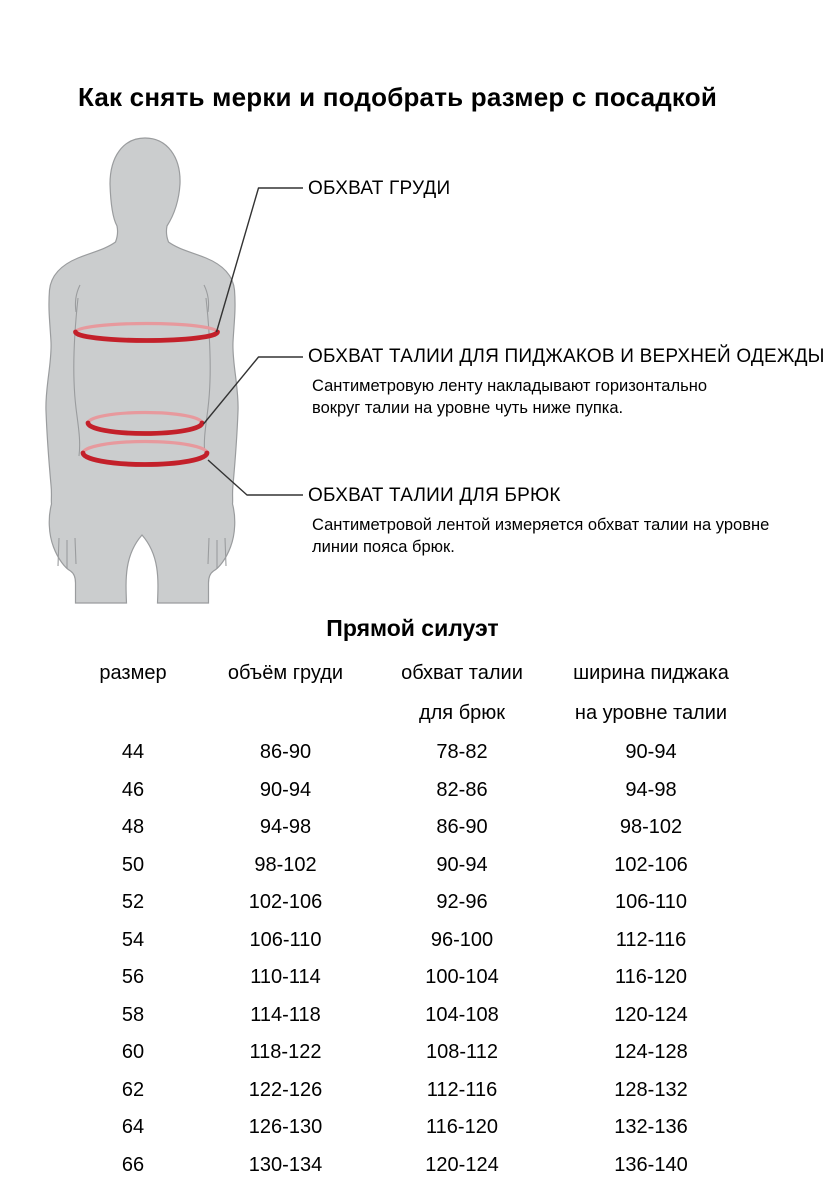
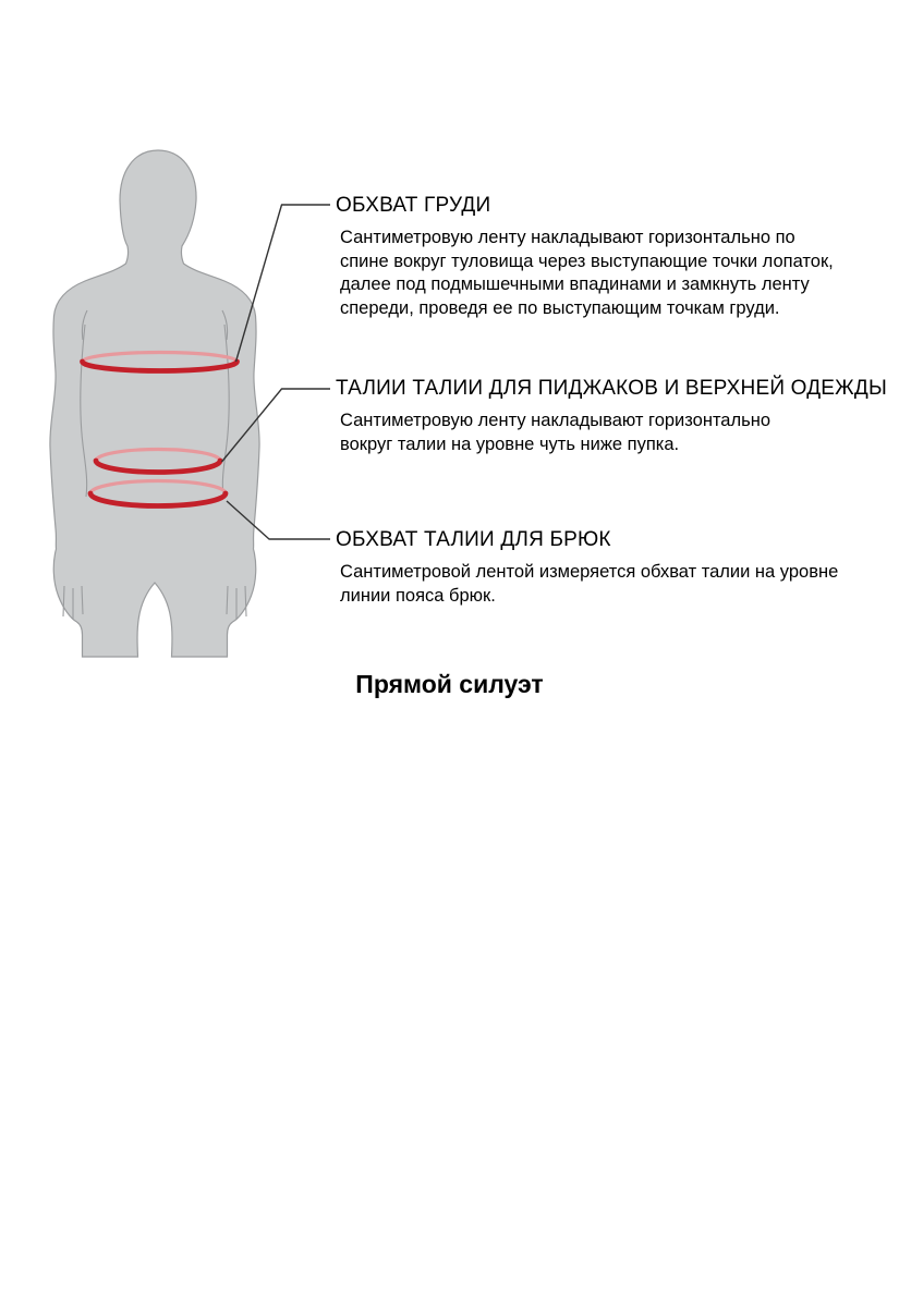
- Как снять мерки и подобрать размер с посадкой
  ОБХВАТ ГРУДИ
+ Сантиметровую ленту накладывают горизонтально по
+ спине вокруг туловища через выступающие точки лопаток,
+ далее под подмышечными впадинами и замкнуть ленту
+ спереди, проведя ее по выступающим точкам груди.
- ОБХВАТ ТАЛИИ ДЛЯ ПИДЖАКОВ И ВЕРХНЕЙ ОДЕЖДЫ
+ ТАЛИИ ТАЛИИ ДЛЯ ПИДЖАКОВ И ВЕРХНЕЙ ОДЕЖДЫ
  Сантиметровую ленту накладывают горизонтально
  вокруг талии на уровне чуть ниже пупка.
  ОБХВАТ ТАЛИИ ДЛЯ БРЮК
  Сантиметровой лентой измеряется обхват талии на уровне
  линии пояса брюк.
  Прямой силуэт
- размер	объём груди	обхват талии	ширина пиджака
- 		для брюк	на уровне талии
- 44	86-90	78-82	90-94
- 46	90-94	82-86	94-98
- 48	94-98	86-90	98-102
- 50	98-102	90-94	102-106
- 52	102-106	92-96	106-110
- 54	106-110	96-100	112-116
- 56	110-114	100-104	116-120
- 58	114-118	104-108	120-124
- 60	118-122	108-112	124-128
- 62	122-126	112-116	128-132
- 64	126-130	116-120	132-136
- 66	130-134	120-124	136-140
